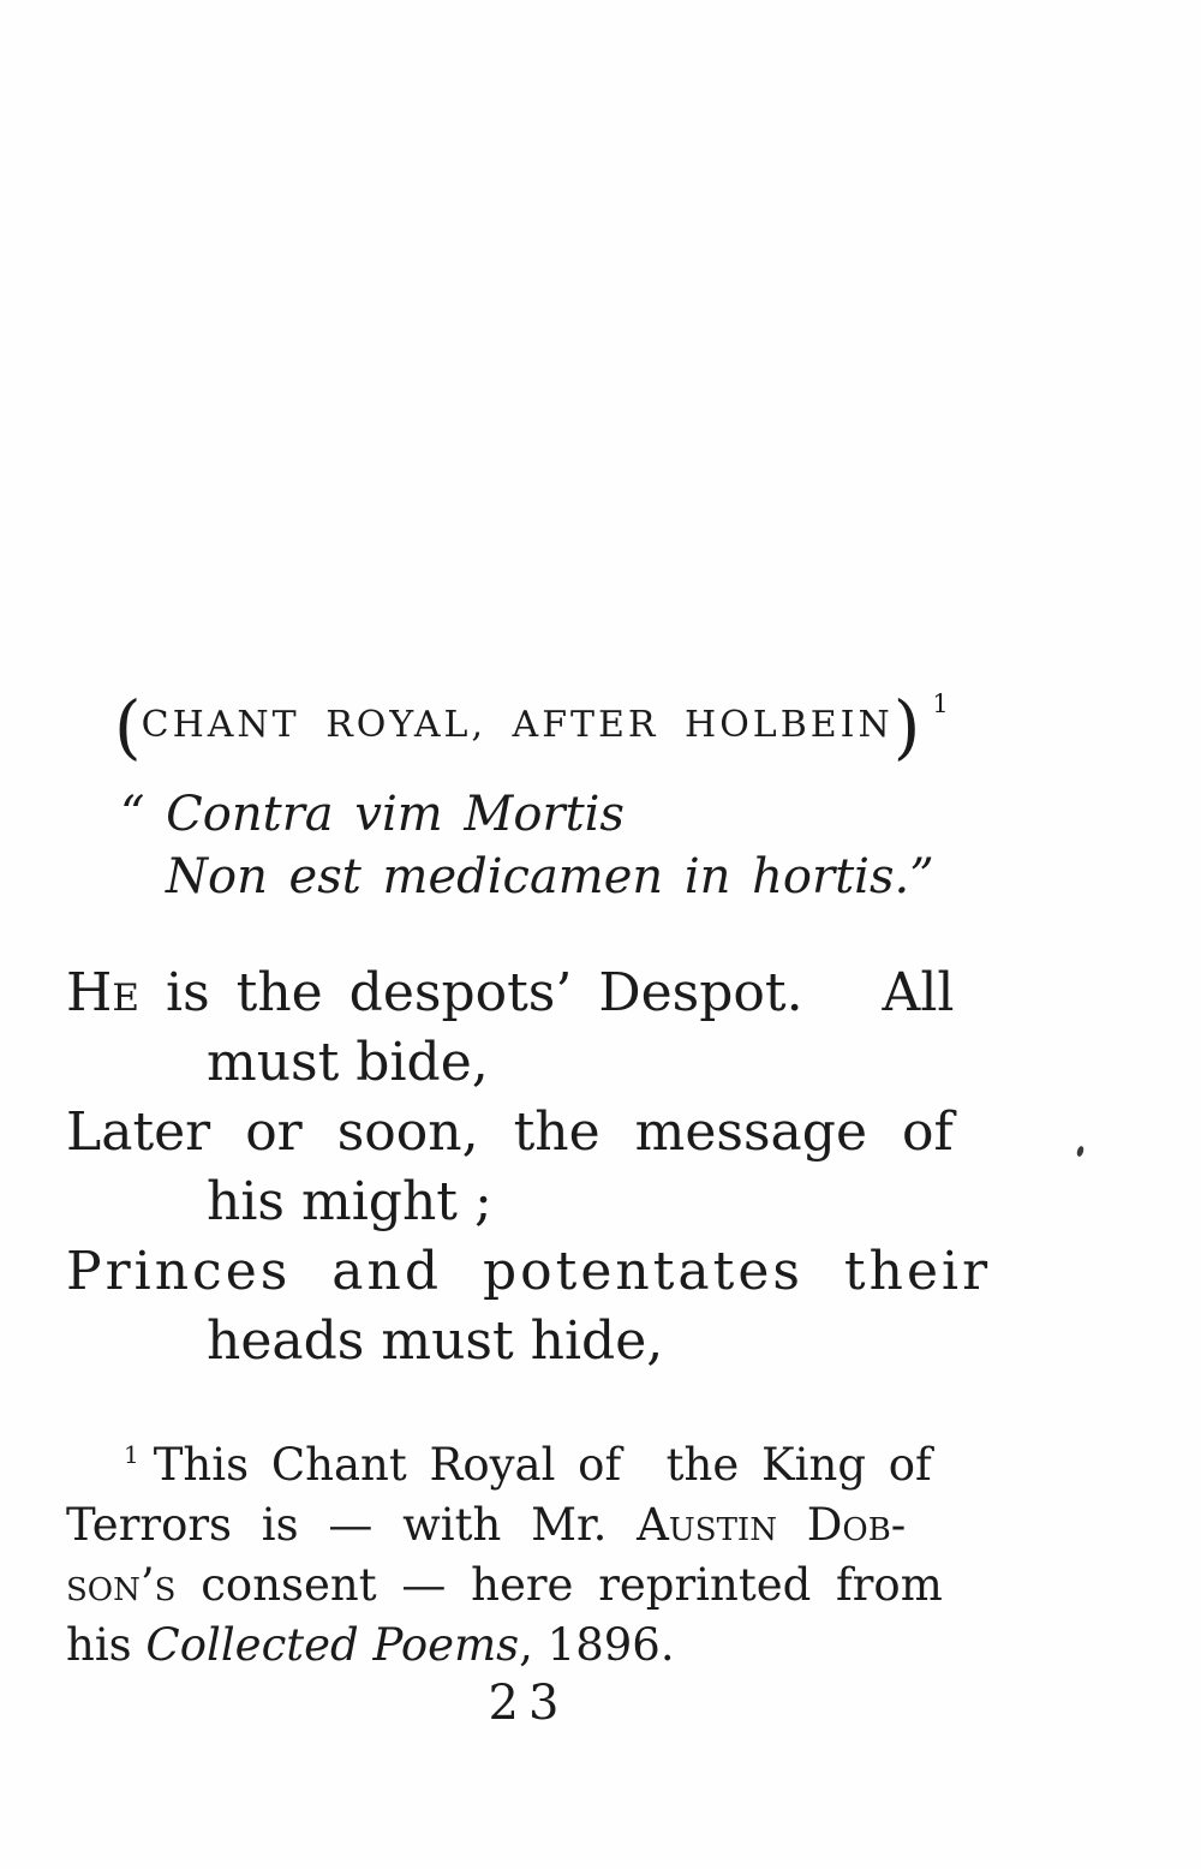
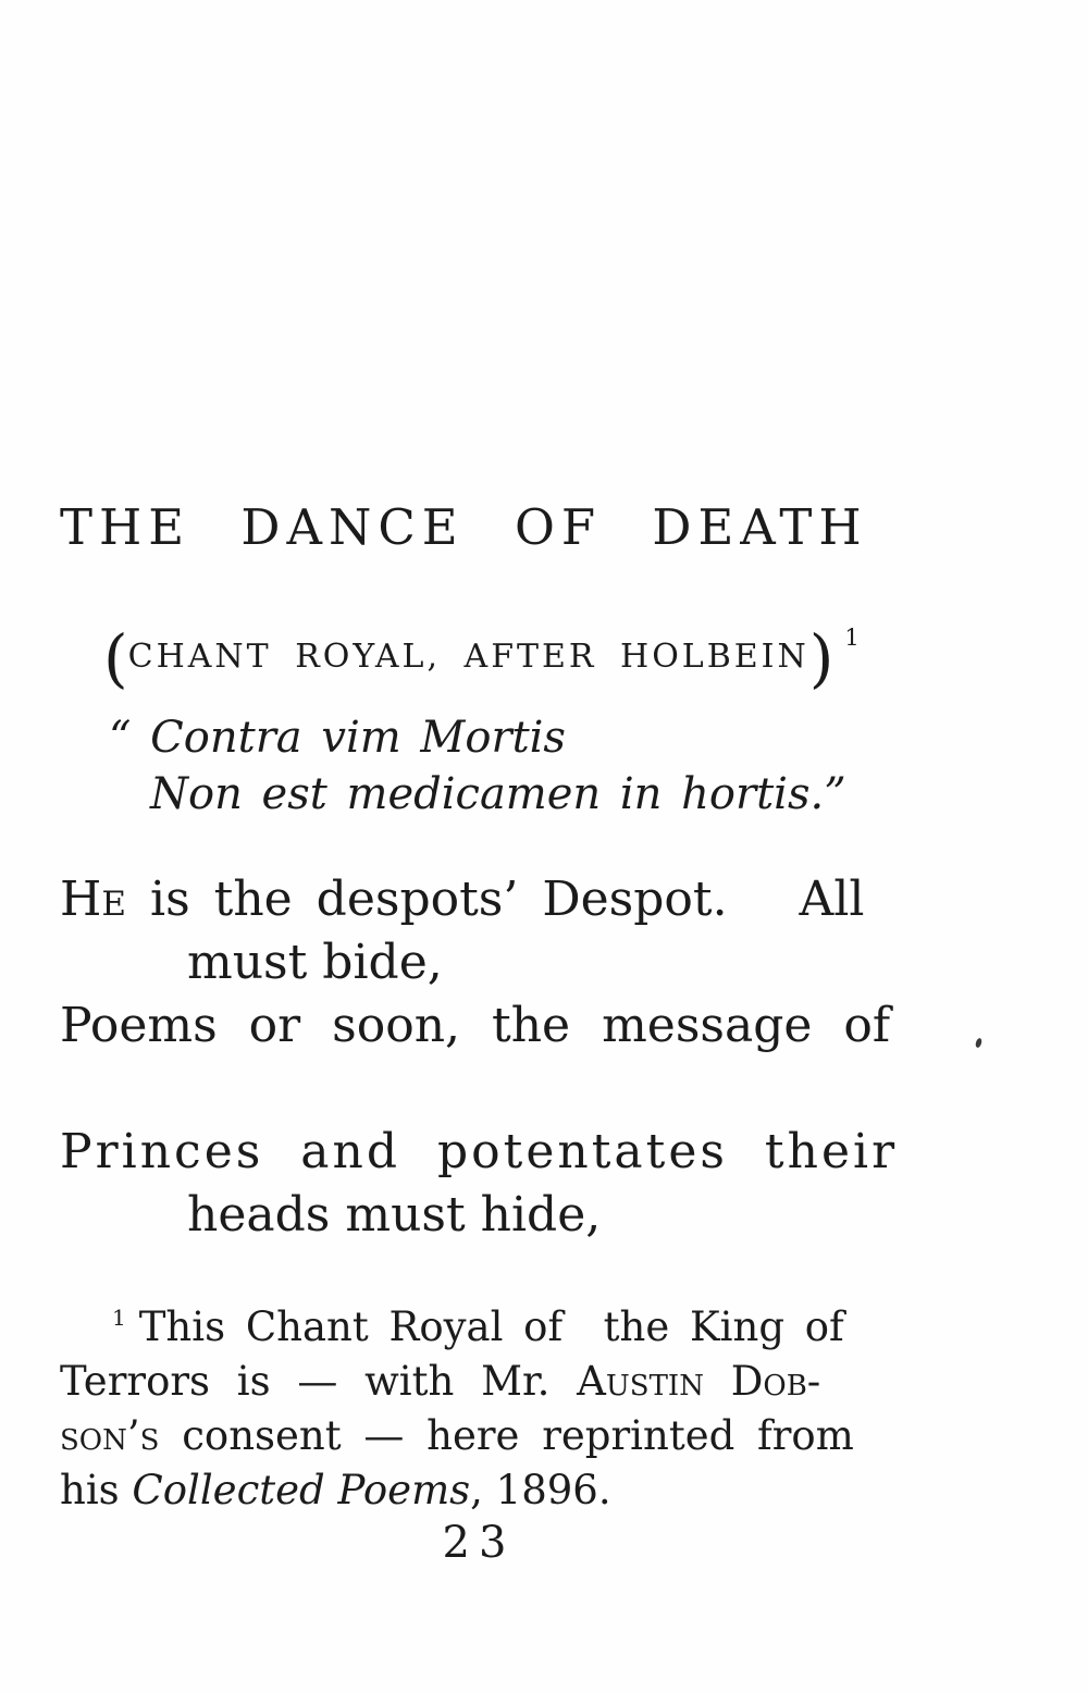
+ THE DANCE OF DEATH
  (CHANT ROYAL, AFTER HOLBEIN) 1
  “ Contra vim Mortis
  Non est medicamen in hortis.”
  He is the despots’ Despot. All
  must bide,
- Later or soon, the message of
+ Poems or soon, the message of
- his might ;
  Princes and potentates their
  heads must hide,
  1 This Chant Royal of the King of
  Terrors is — with Mr. Austin Dob-
  son’s consent — here reprinted from
  his Collected Poems, 1896.
  23
